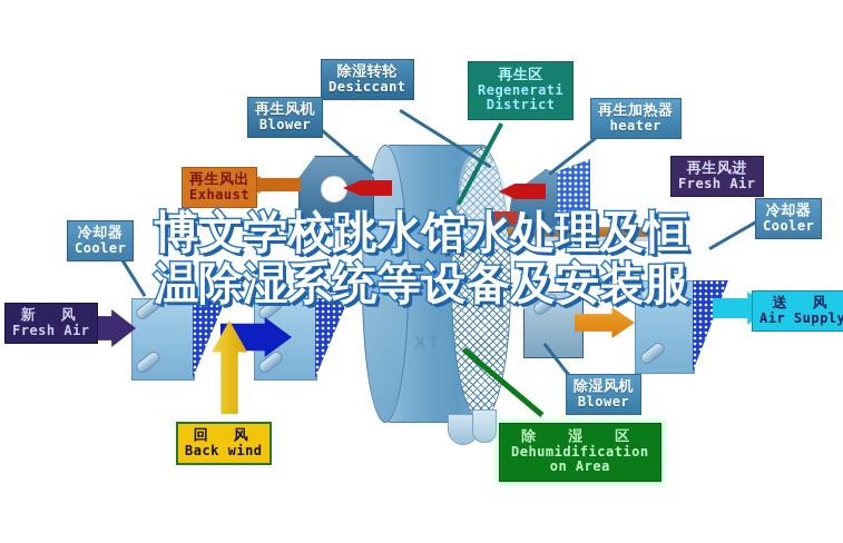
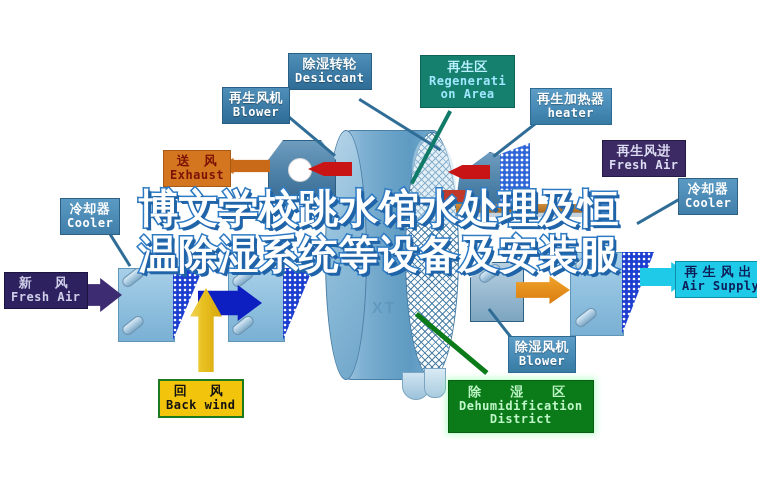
  XT
  除湿转轮
  Desiccant
  再生风机
  Blower
  再生区
  Regenerati
- District
+ on Area
  再生加热器
  heater
  再生风进
  Fresh Air
- 再生风出
+ 送 风
  Exhaust
  冷却器
  Cooler
  冷却器
  Cooler
  新 风
  Fresh Air
  回 风
  Back wind
  除 湿 区
  Dehumidification
- on Area
+ District
  除湿风机
  Blower
- 送 风
+ 再生风出
  Air Supply
  博文学校跳水馆水处理及恒
  温除湿系统等设备及安装服
